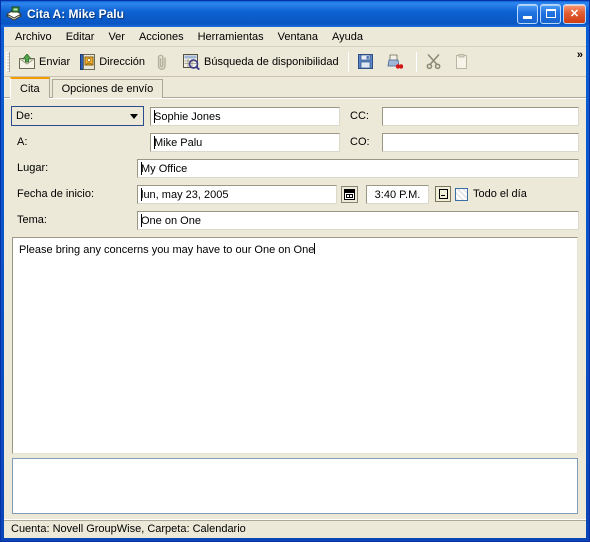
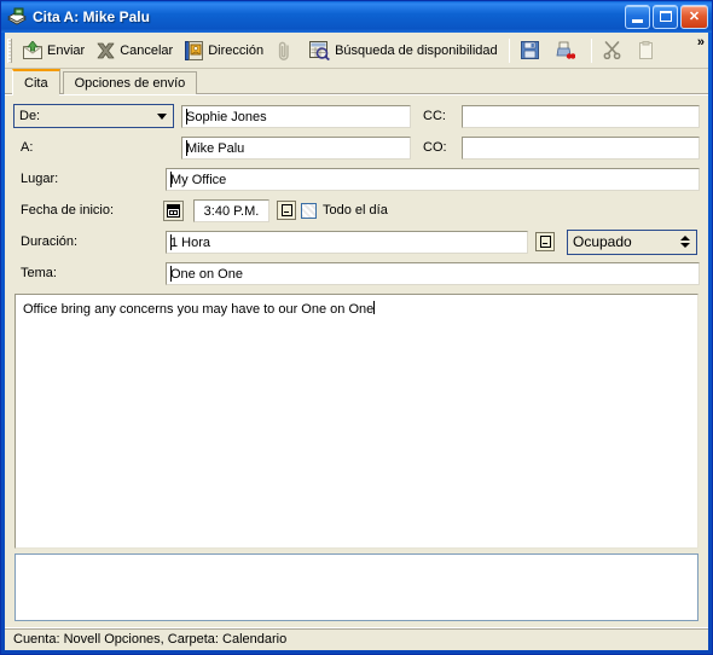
  Cita A: Mike Palu
  ✕
- Archivo
- Editar
- Ver
- Acciones
- Herramientas
- Ventana
- Ayuda
  Enviar
+ Cancelar
  Dirección
  Búsqueda de disponibilidad
  »
  Cita
  Opciones de envío
  De:
  Sophie Jones
  CC:
  A:
  Mike Palu
  CO:
  Lugar:
  My Office
  Fecha de inicio:
- lun, may 23, 2005
  3:40 P.M.
  Todo el día
+ Duración:
+ 1 Hora
+ Ocupado
  Tema:
  One on One
- Please bring any concerns you may have to our One on One
+ Office bring any concerns you may have to our One on One
- Cuenta: Novell GroupWise, Carpeta: Calendario
+ Cuenta: Novell Opciones, Carpeta: Calendario
